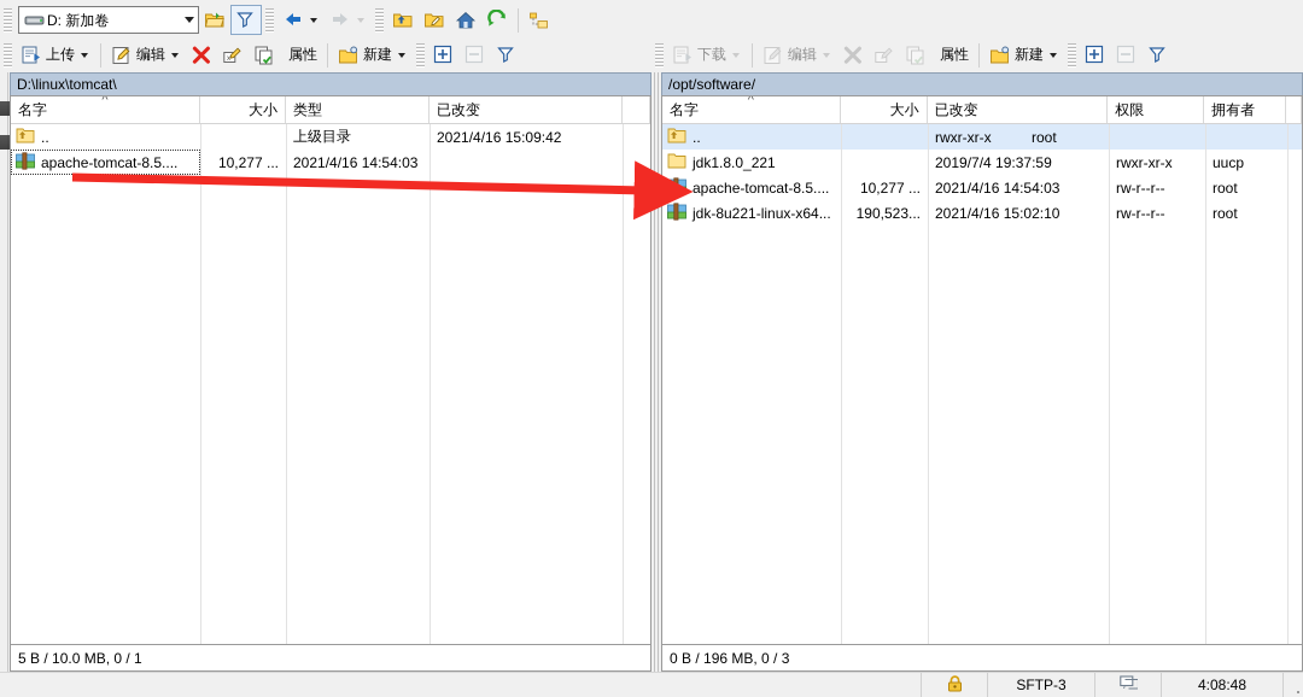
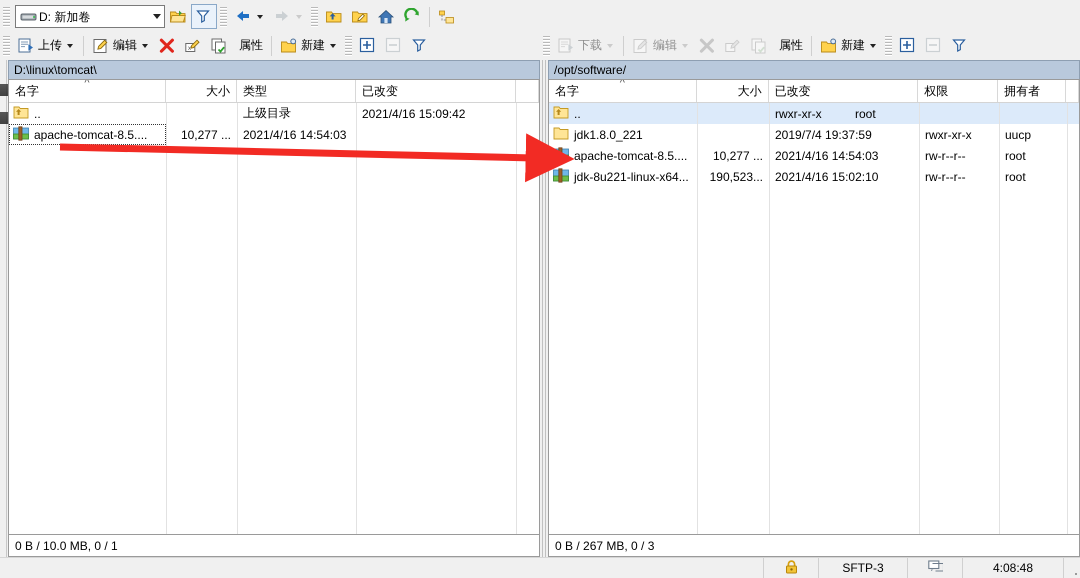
  D: 新加卷
  上传
  编辑
  属性
  新建
  下载
  编辑
  属性
  新建
  D:\linux\tomcat\
  名字
  ^
  大小
  类型
  已改变
  ..
  上级目录
  2021/4/16 15:09:42
  apache-tomcat-8.5....
  10,277 ...
  2021/4/16 14:54:03
- 5 B / 10.0 MB, 0 / 1
+ 0 B / 10.0 MB, 0 / 1
  /opt/software/
  名字
  ^
  大小
  已改变
  权限
  拥有者
  ..
  rwxr-xr-x
  root
  jdk1.8.0_221
  2019/7/4 19:37:59
  rwxr-xr-x
  uucp
  apache-tomcat-8.5....
  10,277 ...
  2021/4/16 14:54:03
  rw-r--r--
  root
  jdk-8u221-linux-x64...
  190,523...
  2021/4/16 15:02:10
  rw-r--r--
  root
- 0 B / 196 MB, 0 / 3
+ 0 B / 267 MB, 0 / 3
  SFTP-3
  4:08:48
